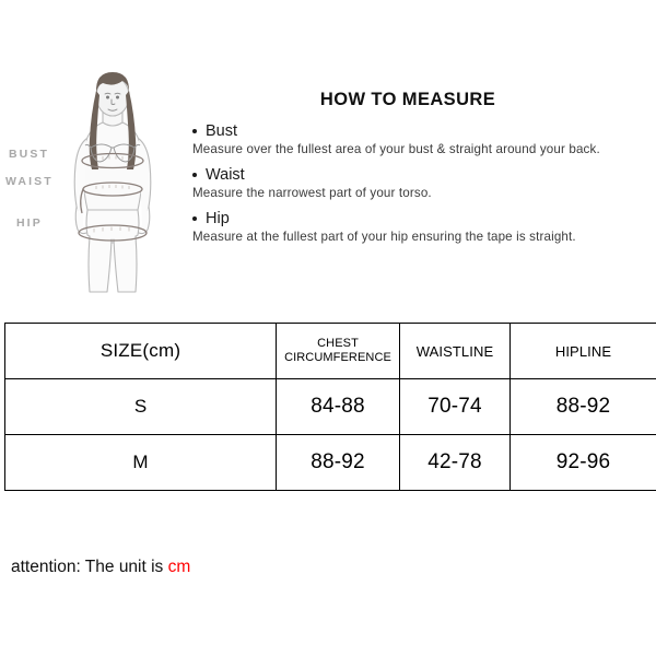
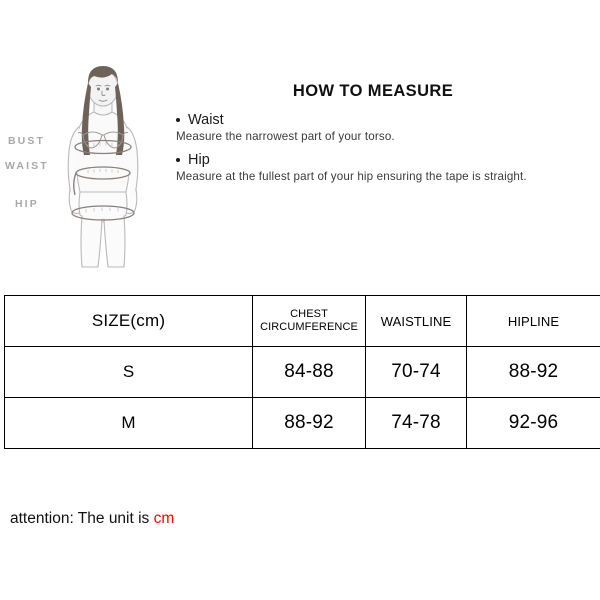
  BUST
  WAIST
  HIP
  HOW TO MEASURE
- Bust
- Measure over the fullest area of your bust & straight around your back.
  Waist
  Measure the narrowest part of your torso.
  Hip
  Measure at the fullest part of your hip ensuring the tape is straight.
  SIZE(cm)	CHEST CIRCUMFERENCE	WAISTLINE	HIPLINE
  S	84-88	70-74	88-92
- M	88-92	42-78	92-96
+ M	88-92	74-78	92-96
  attention: The unit is cm
